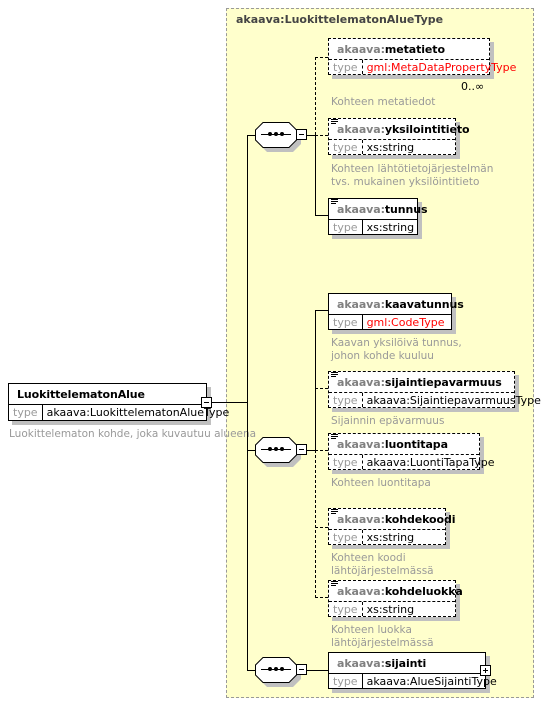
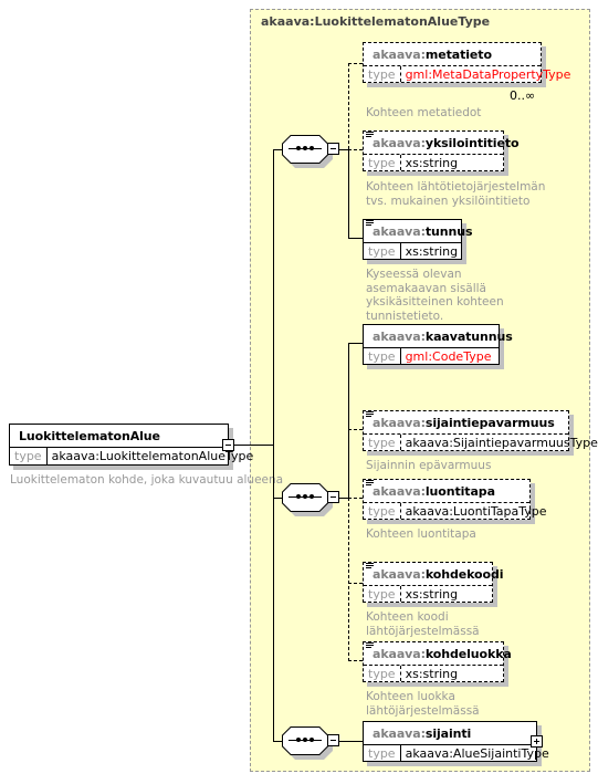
  akaava:LuokittelematonAlueType
  LuokittelematonAlue
  type
  akaava:LuokittelematonAlueType
  Luokittelematon kohde, joka kuvautuu alueea
  akaava:
  metatieto
  type
  gml:MetaDataPropertyType
  0..∞
  Kohteen metatiedot
  akaava:
  yksilointitieto
  type
  xs:string
  Kohteen lähtötietojärjestelmän
  tvs. mukainen yksilöintitieto
  akaava:
  tunnus
  type
  xs:string
+ Kyseessä olevan
+ asemakaavan sisällä
+ yksikäsitteinen kohteen
+ tunnistetieto.
  akaava:
  kaavatunnus
  type
  gml:CodeType
- Kaavan yksilöivä tunnus,
- johon kohde kuuluu
  akaava:
  sijaintiepavarmuus
  type
  akaava:SijaintiepavarmuusType
  Sijainnin epävarmuus
  akaava:
  luontitapa
  type
  akaava:LuontiTapaType
  Kohteen luontitapa
  akaava:
  kohdekoodi
  type
  xs:string
  Kohteen koodi
  lähtöjärjestelmässä
  akaava:
  kohdeluokka
  type
  xs:string
  Kohteen luokka
  lähtöjärjestelmässä
  akaava:
  sijainti
  type
  akaava:AlueSijaintiType
